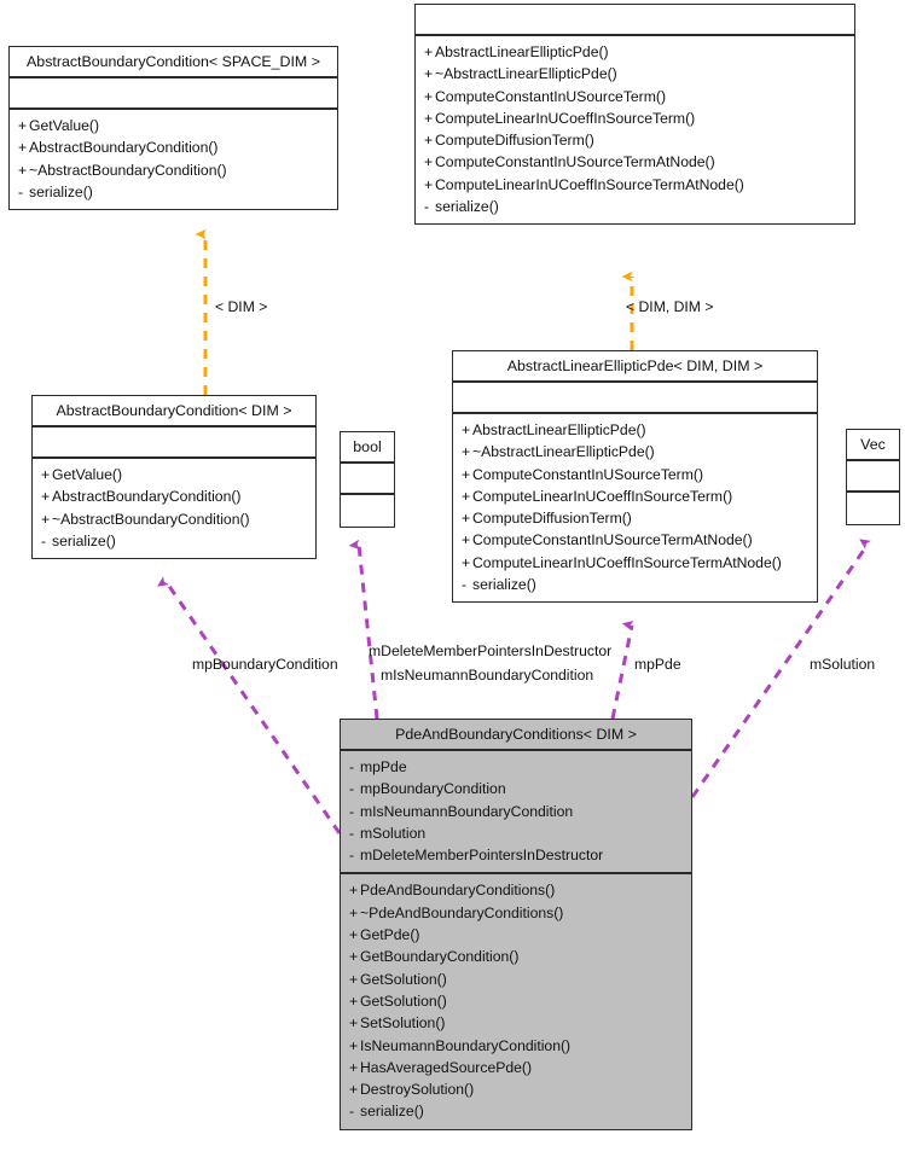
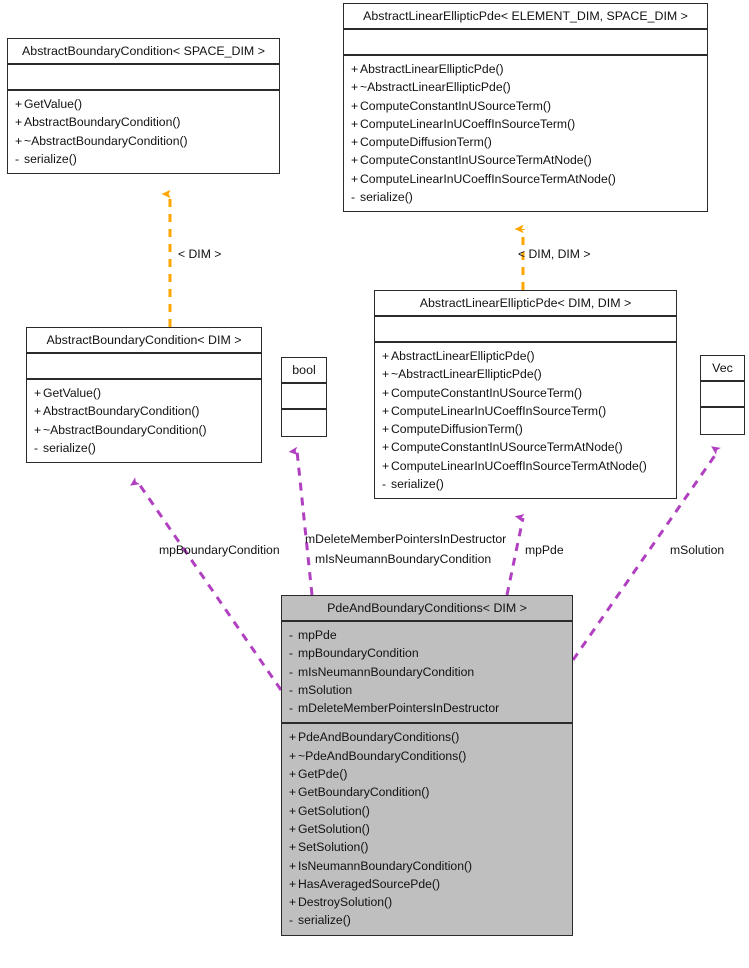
  < DIM >
  < DIM, DIM >
  mpBoundaryCondition
  mDeleteMemberPointersInDestructor
  mIsNeumannBoundaryCondition
  mpPde
  mSolution
  AbstractBoundaryCondition< SPACE_DIM >
  + GetValue()
  + AbstractBoundaryCondition()
  + ~AbstractBoundaryCondition()
  - serialize()
+ AbstractLinearEllipticPde< ELEMENT_DIM, SPACE_DIM >
  + AbstractLinearEllipticPde()
  + ~AbstractLinearEllipticPde()
  + ComputeConstantInUSourceTerm()
  + ComputeLinearInUCoeffInSourceTerm()
  + ComputeDiffusionTerm()
  + ComputeConstantInUSourceTermAtNode()
  + ComputeLinearInUCoeffInSourceTermAtNode()
  - serialize()
  AbstractBoundaryCondition< DIM >
  + GetValue()
  + AbstractBoundaryCondition()
  + ~AbstractBoundaryCondition()
  - serialize()
  bool
  AbstractLinearEllipticPde< DIM, DIM >
  + AbstractLinearEllipticPde()
  + ~AbstractLinearEllipticPde()
  + ComputeConstantInUSourceTerm()
  + ComputeLinearInUCoeffInSourceTerm()
  + ComputeDiffusionTerm()
  + ComputeConstantInUSourceTermAtNode()
  + ComputeLinearInUCoeffInSourceTermAtNode()
  - serialize()
  Vec
  PdeAndBoundaryConditions< DIM >
  - mpPde
  - mpBoundaryCondition
  - mIsNeumannBoundaryCondition
  - mSolution
  - mDeleteMemberPointersInDestructor
  + PdeAndBoundaryConditions()
  + ~PdeAndBoundaryConditions()
  + GetPde()
  + GetBoundaryCondition()
  + GetSolution()
  + GetSolution()
  + SetSolution()
  + IsNeumannBoundaryCondition()
  + HasAveragedSourcePde()
  + DestroySolution()
  - serialize()
